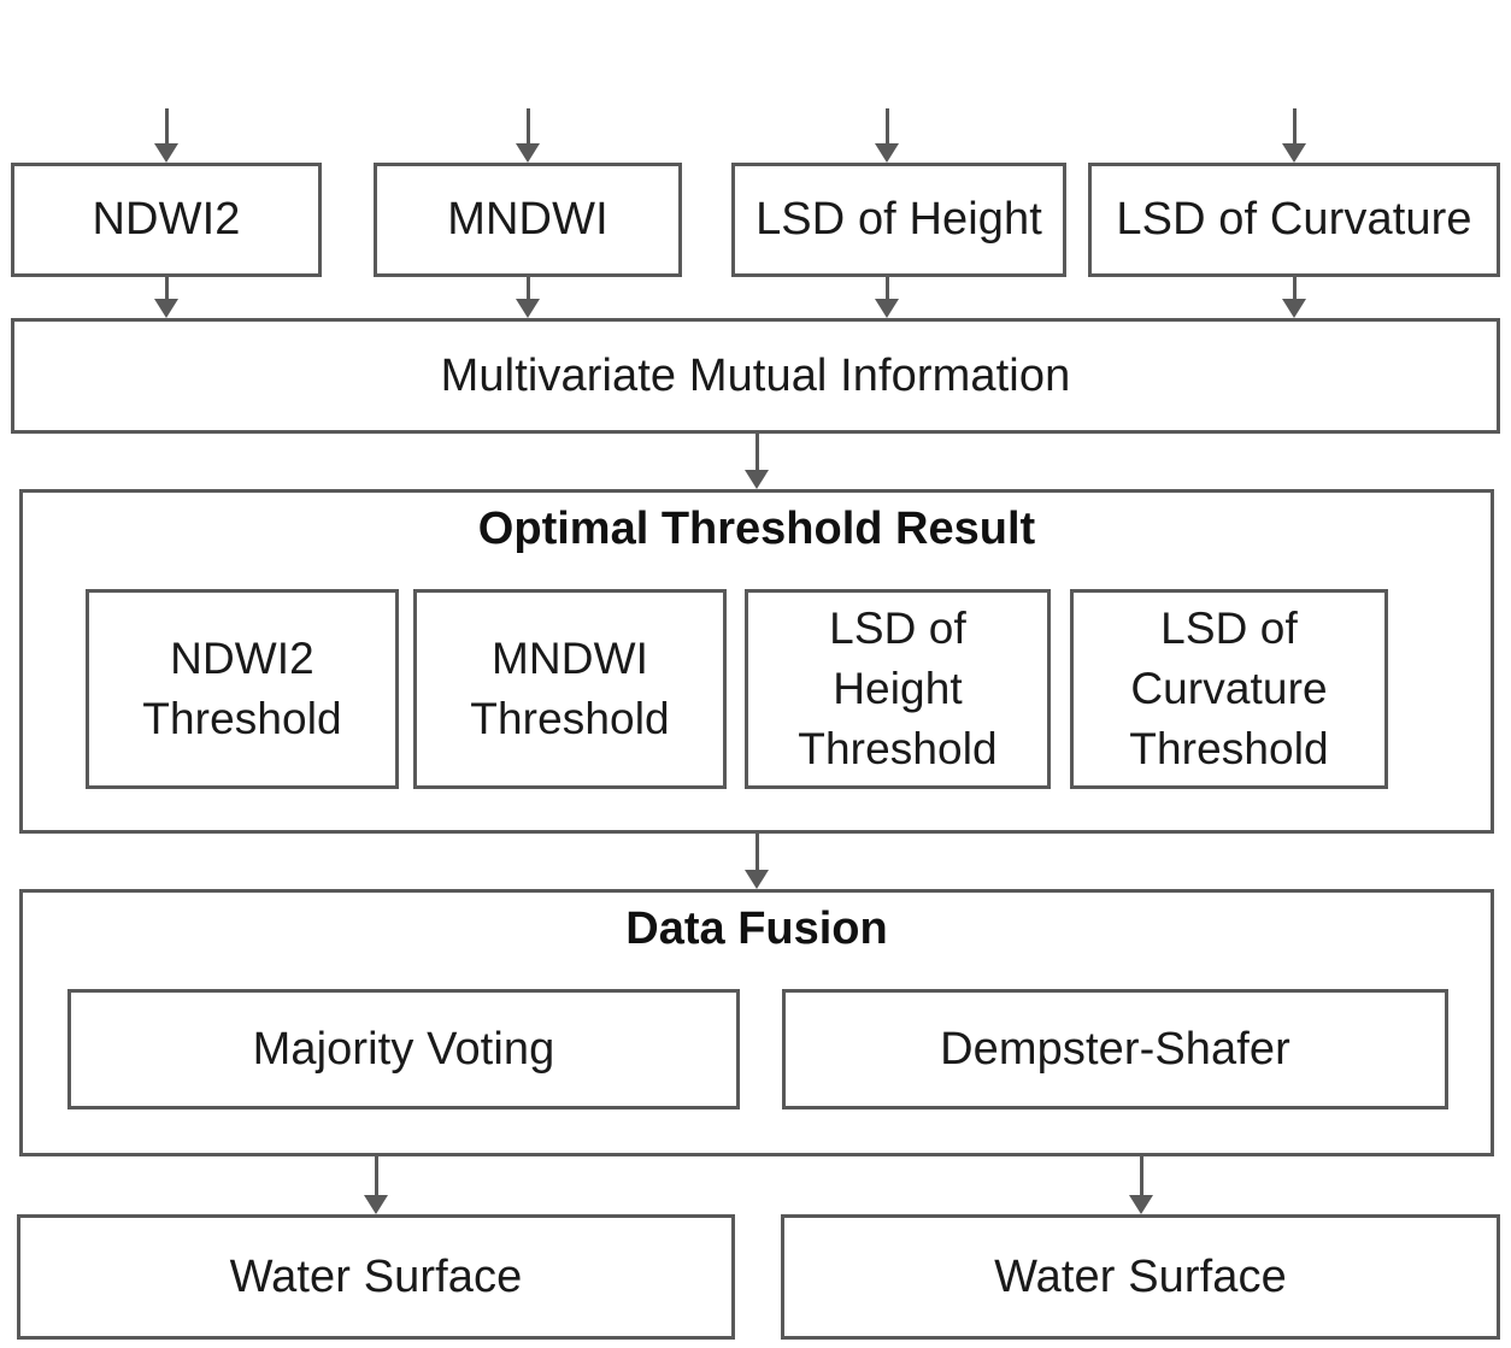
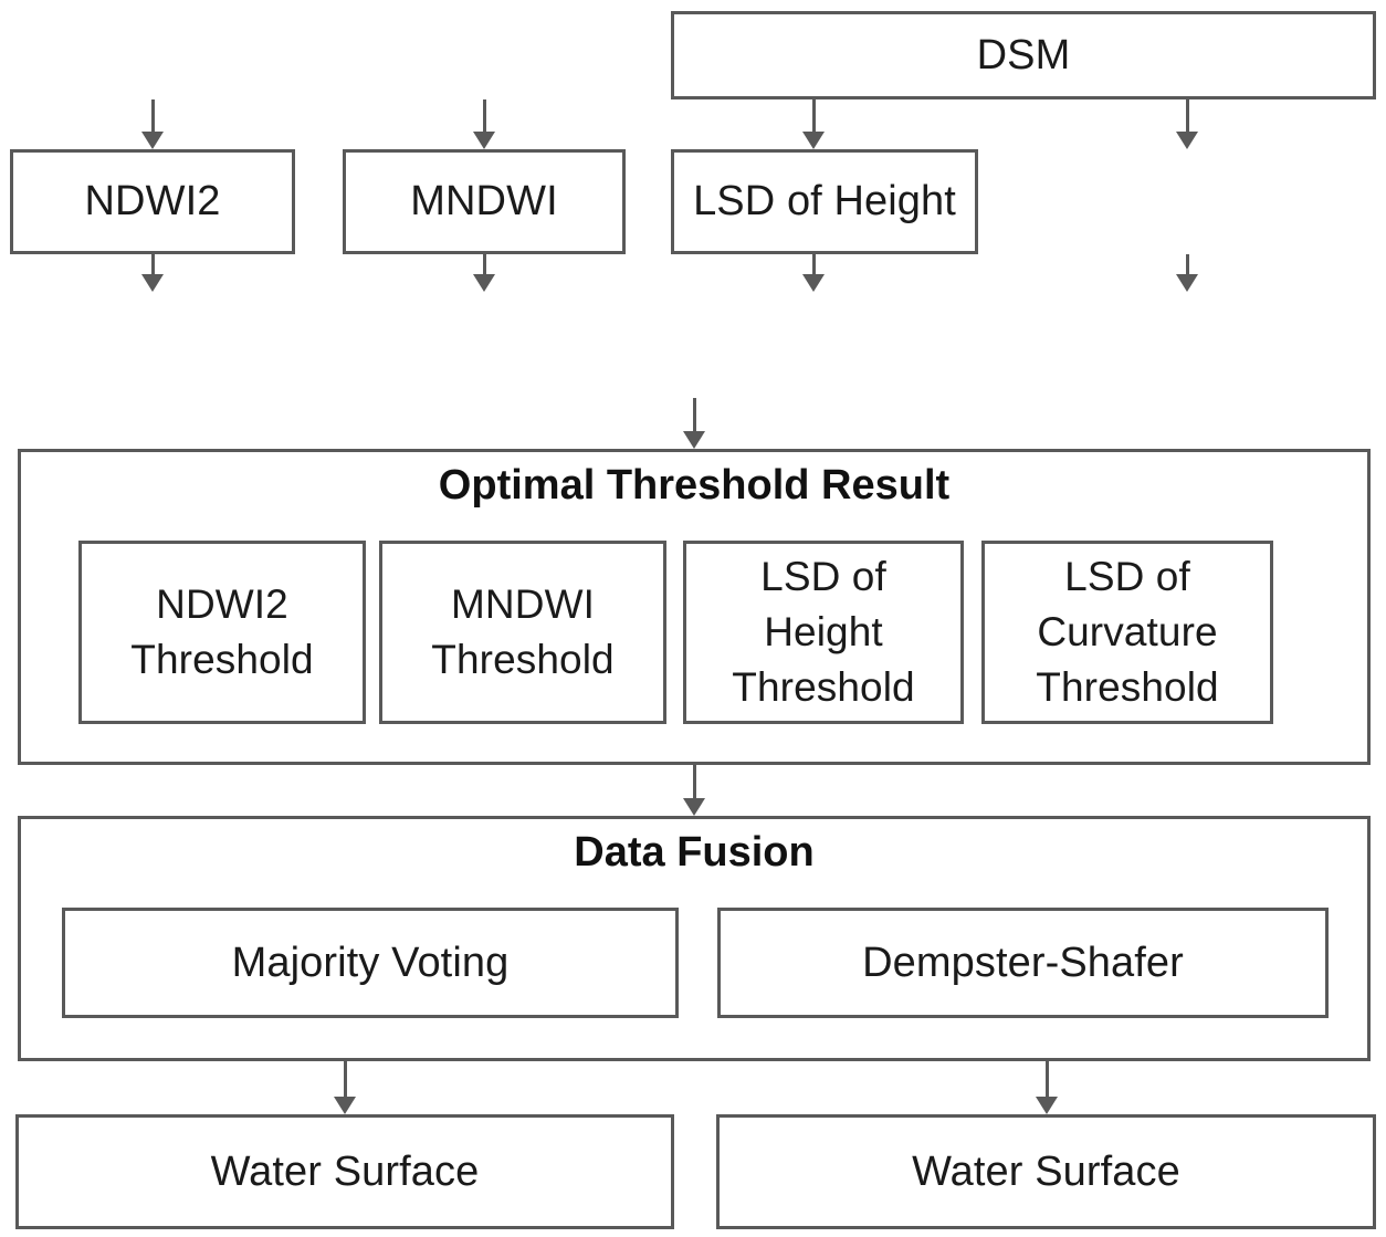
+ DSM
  NDWI2
  MNDWI
  LSD of Height
- LSD of Curvature
- Multivariate Mutual Information
  Optimal Threshold Result
  NDWI2
  Threshold
  MNDWI
  Threshold
  LSD of
  Height
  Threshold
  LSD of
  Curvature
  Threshold
  Data Fusion
  Majority Voting
  Dempster-Shafer
  Water Surface
  Water Surface
